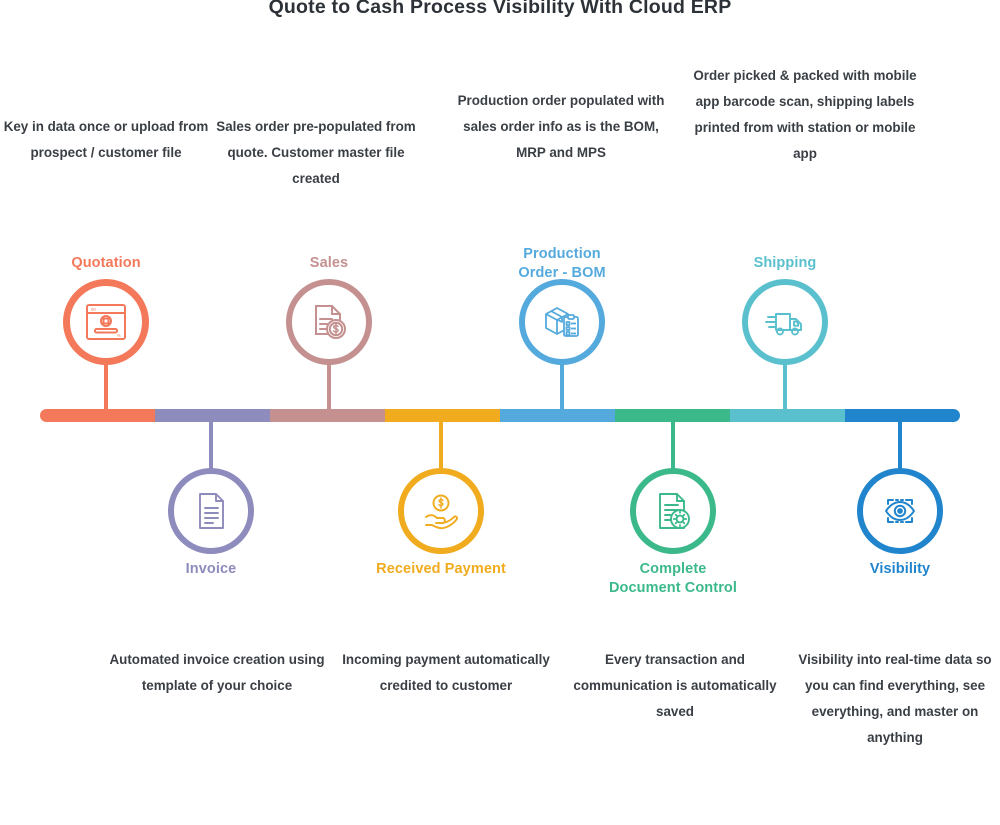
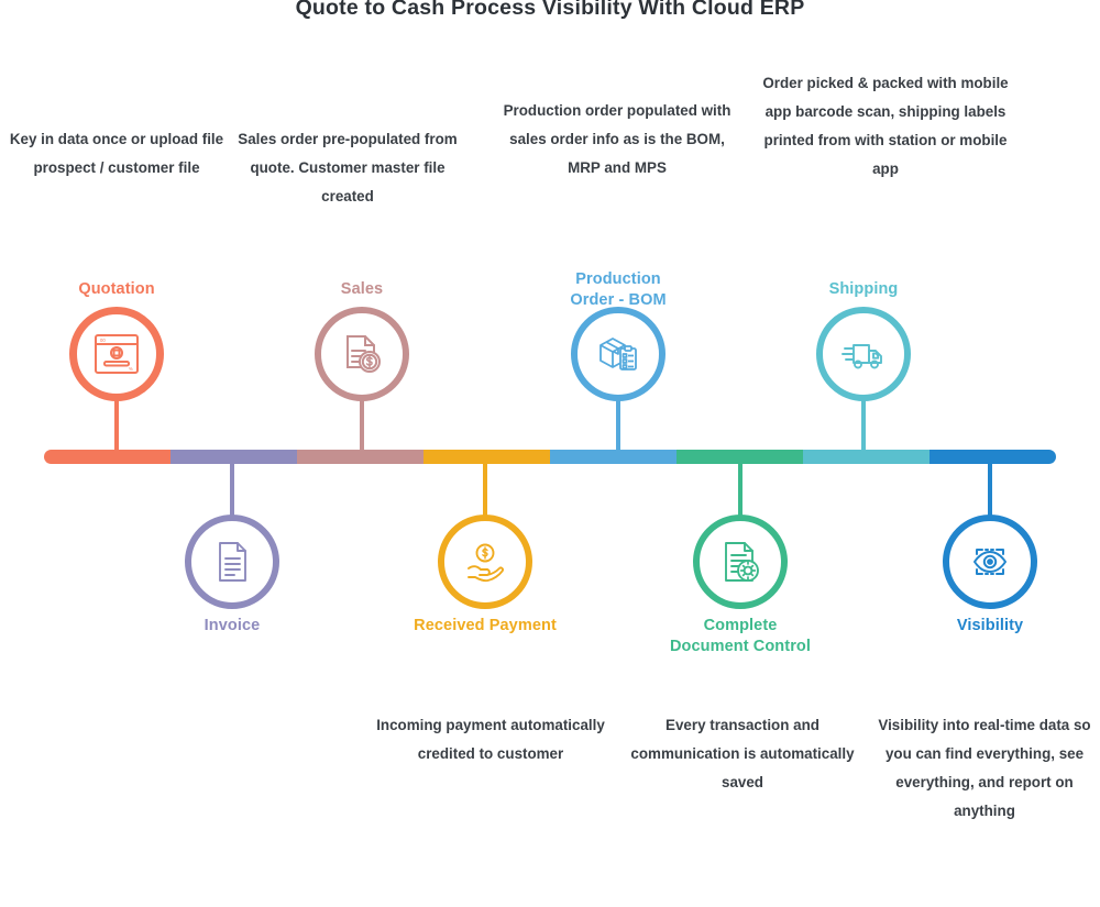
  Quote to Cash Process Visibility With Cloud ERP
  Quotation
- Key in data once or upload from prospect / customer file
+ Key in data once or upload file prospect / customer file
  Sales
  Sales order pre-populated from quote. Customer master file created
  Production
  Order - BOM
  Production order populated with sales order info as is the BOM, MRP and MPS
  Shipping
  Order picked & packed with mobile app barcode scan, shipping labels printed from with station or mobile app
  Invoice
- Automated invoice creation using template of your choice
  Received Payment
  Incoming payment automatically credited to customer
  Complete
  Document Control
  Every transaction and communication is automatically saved
  Visibility
- Visibility into real-time data so you can find everything, see everything, and master on anything
+ Visibility into real-time data so you can find everything, see everything, and report on anything
